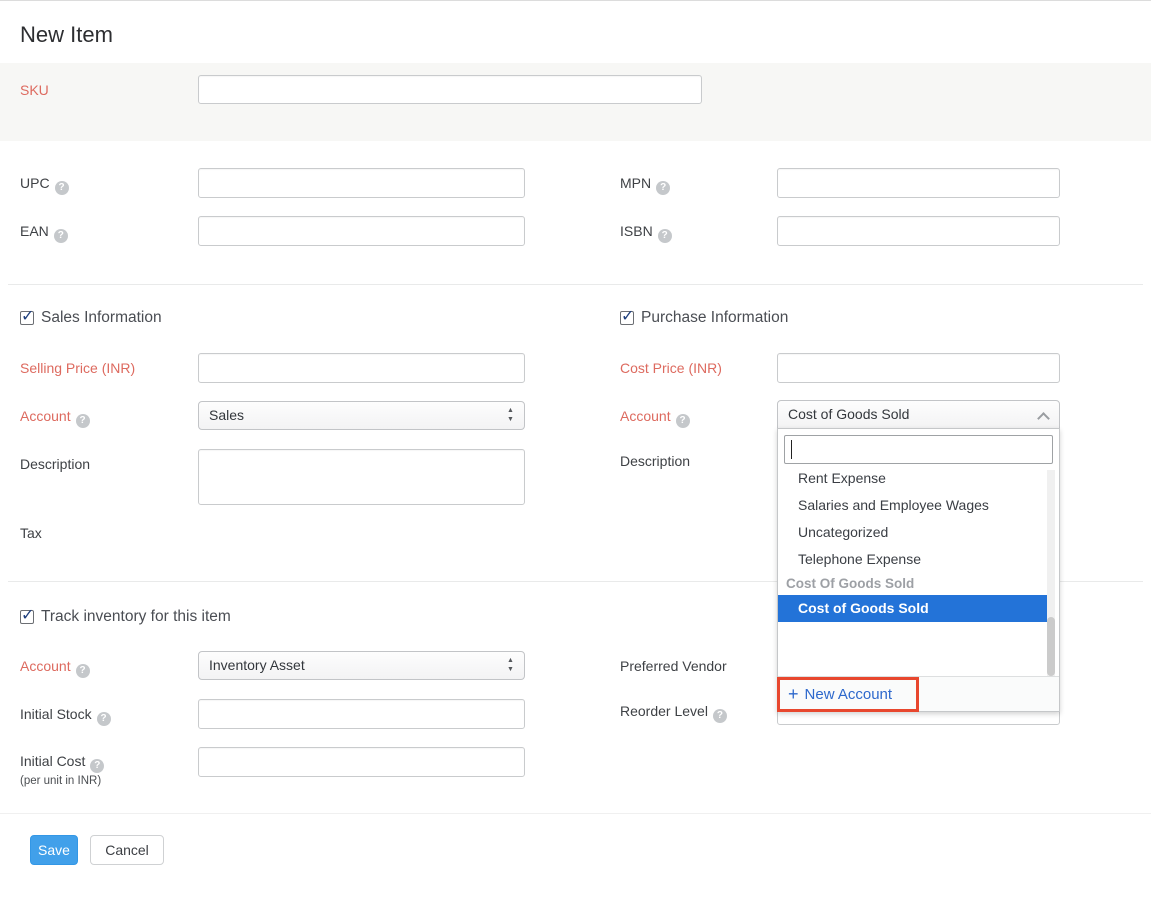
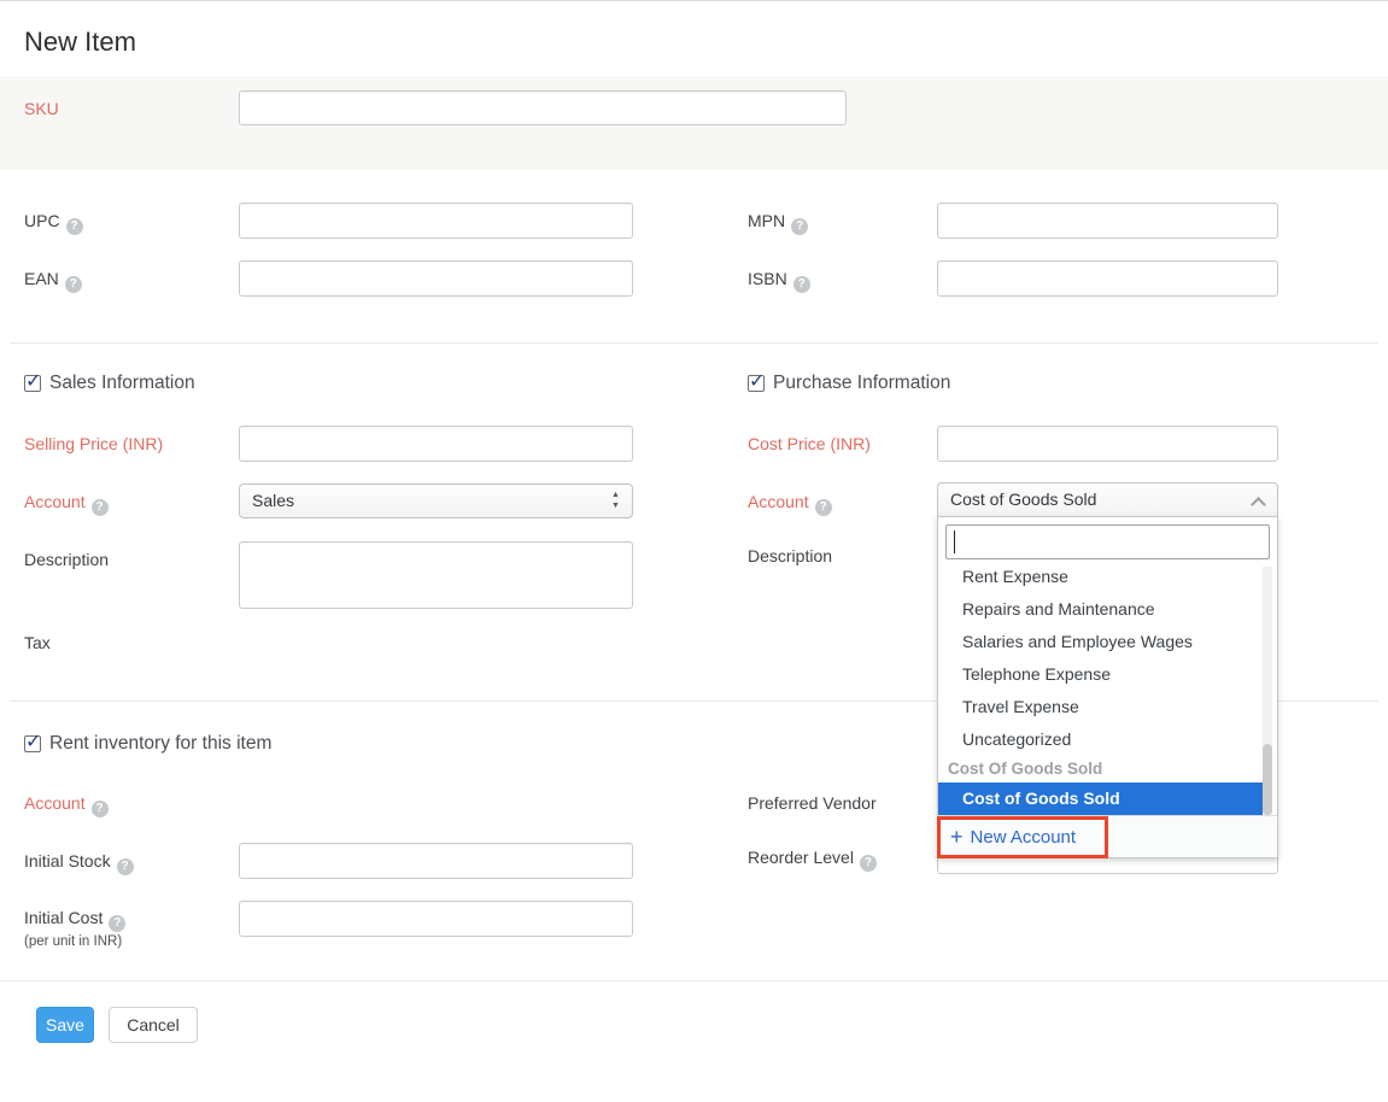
  New Item
  SKU
  UPC ?
  MPN ?
  EAN ?
  ISBN ?
  ✓
  Sales Information
  Selling Price (INR)
  Account ?
  Sales
  Description
  Tax
  ✓
  Purchase Information
  Cost Price (INR)
  Account ?
  Cost of Goods Sold
  Description
  Rent Expense
+ Repairs and Maintenance
  Salaries and Employee Wages
- Uncategorized
+ Telephone Expense
+ Travel Expense
- Telephone Expense
+ Uncategorized
  Cost Of Goods Sold
  Cost of Goods Sold
  + New Account
  ✓
- Track inventory for this item
+ Rent inventory for this item
  Account ?
- Inventory Asset
  Initial Stock ?
  Initial Cost ?
  (per unit in INR)
  Preferred Vendor
  Reorder Level ?
  Save
  Cancel
